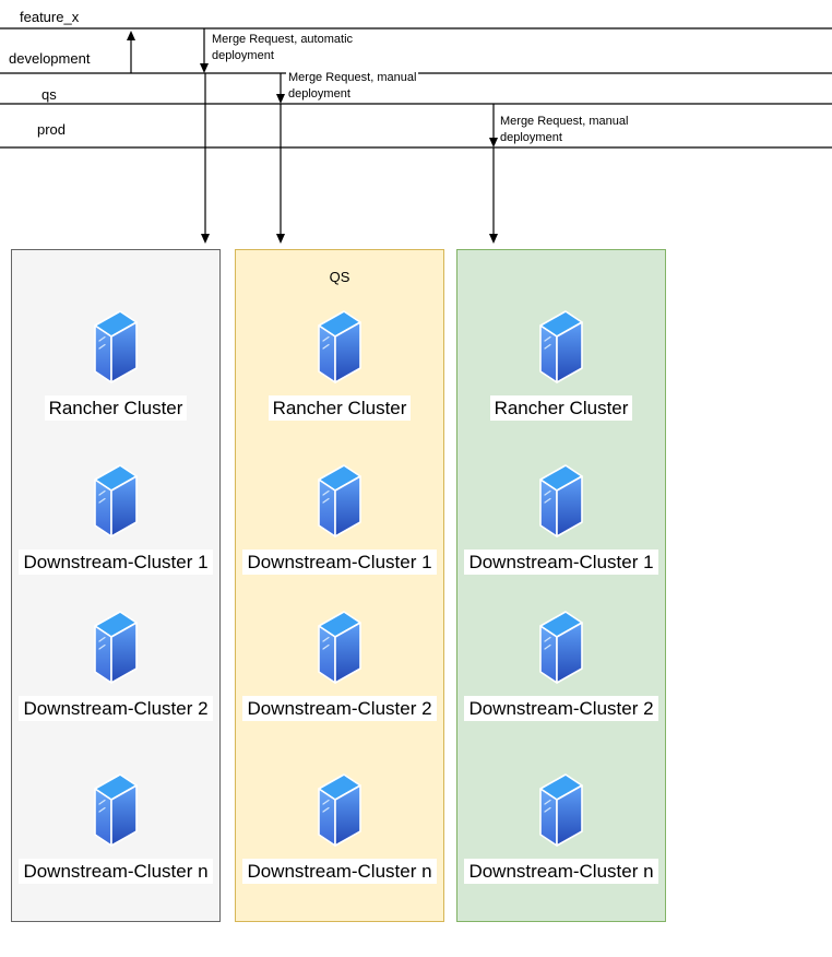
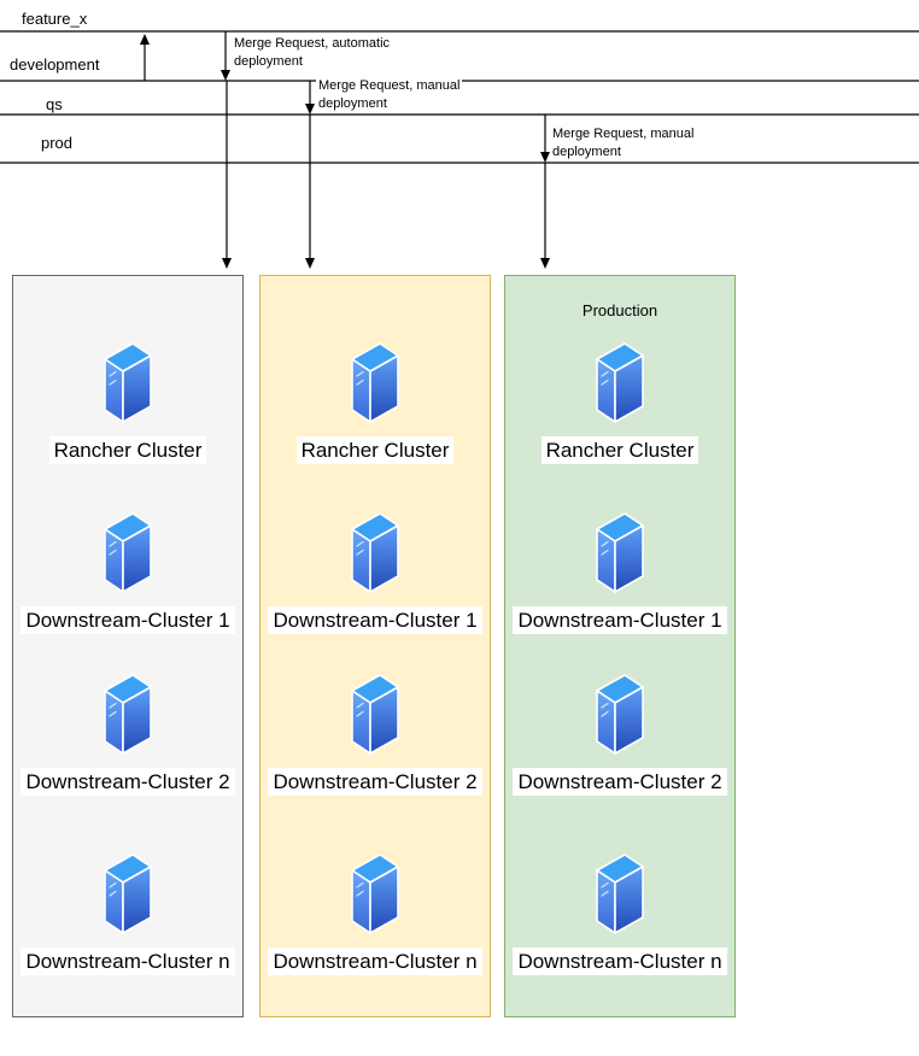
  feature_x
  development
  qs
  prod
  Merge Request, automatic
  deployment
  Merge Request, manual
  deployment
  Merge Request, manual
  deployment
  Rancher Cluster
  Downstream-Cluster 1
  Downstream-Cluster 2
  Downstream-Cluster n
- QS
  Rancher Cluster
  Downstream-Cluster 1
  Downstream-Cluster 2
  Downstream-Cluster n
+ Production
  Rancher Cluster
  Downstream-Cluster 1
  Downstream-Cluster 2
  Downstream-Cluster n
